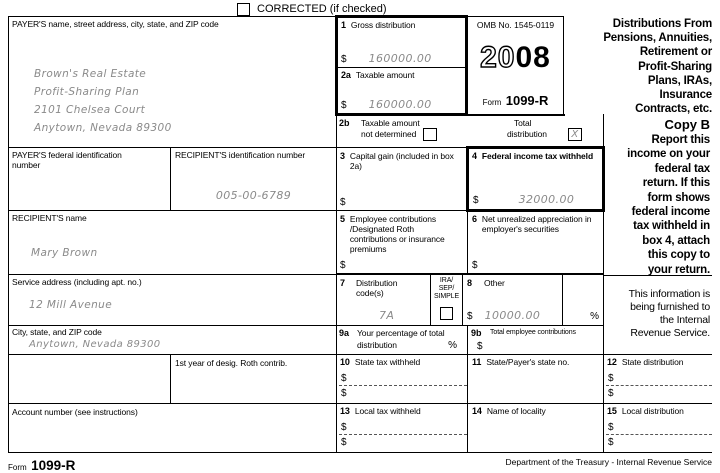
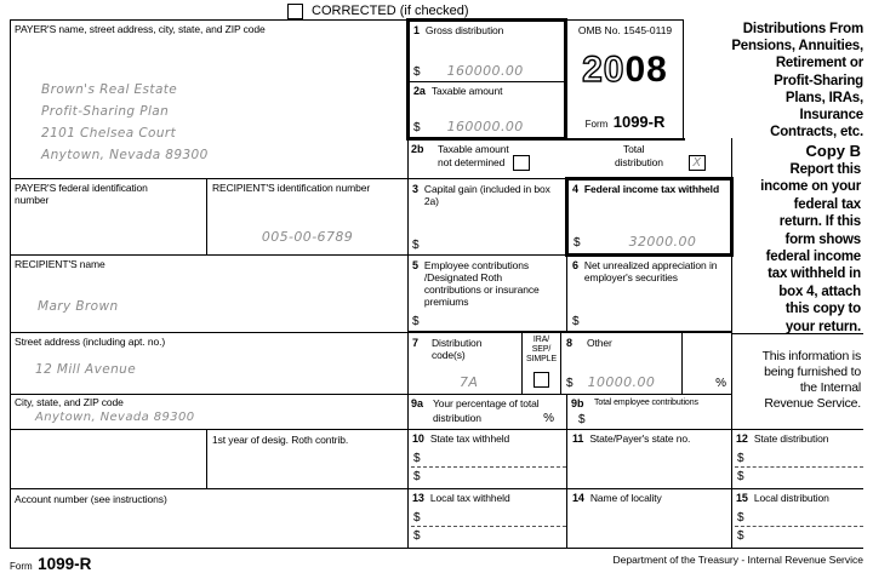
  CORRECTED (if checked)
  PAYER'S name, street address, city, state, and ZIP code
  Brown's Real Estate
  Profit-Sharing Plan
  2101 Chelsea Court
  Anytown, Nevada 89300
  PAYER'S federal identification number
  RECIPIENT'S identification number
  005-00-6789
  RECIPIENT'S name
  Mary Brown
- Service address (including apt. no.)
+ Street address (including apt. no.)
  12 Mill Avenue
  City, state, and ZIP code
  Anytown, Nevada 89300
  1st year of desig. Roth contrib.
  Account number (see instructions)
  1
  Gross distribution
  $
  160000.00
  2a
  Taxable amount
  $
  160000.00
  OMB No. 1545-0119
  2008
  Form 1099-R
  Distributions From
  Pensions, Annuities,
  Retirement or
  Profit-Sharing
  Plans, IRAs,
  Insurance
  Contracts, etc.
  2b
  Taxable amount
  not determined
  Total
  distribution
  X
  3
  Capital gain (included in box 2a)
  $
  4
  Federal income tax withheld
  $
  32000.00
  5
  Employee contributions /Designated Roth contributions or insurance premiums
  $
  6
  Net unrealized appreciation in employer's securities
  $
  7
  Distribution
  code(s)
  7A
  8
  Other
  $
  10000.00
  %
  9a
  Your percentage of total
  distribution
  %
  9b
  $
  10
  State tax withheld
  $
  $
  11
  State/Payer's state no.
  12
  State distribution
  $
  $
  13
  Local tax withheld
  $
  $
  14
  Name of locality
  15
  Local distribution
  $
  $
  Copy B
  Report this
  income on your
  federal tax
  return. If this
  form shows
  federal income
  tax withheld in
  box 4, attach
  this copy to
  your return.
  This information is
  being furnished to
  the Internal
  Revenue Service.
  Form 1099-R
  Department of the Treasury - Internal Revenue Service
